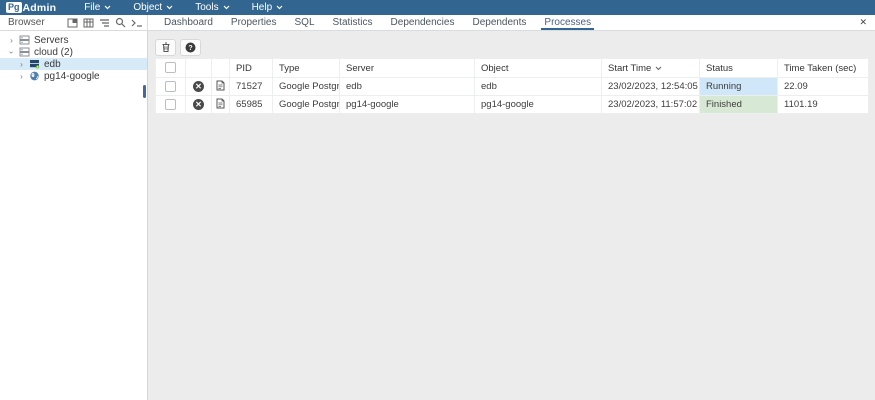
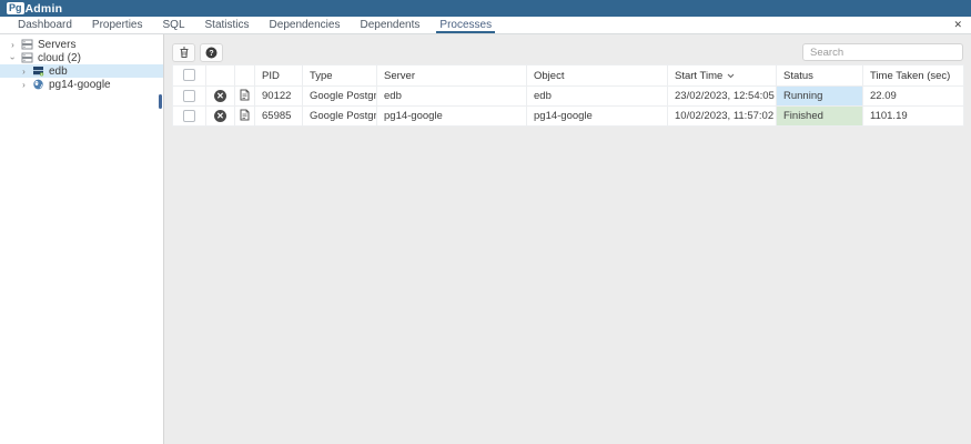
  Pg
  Admin
- File
- Object
- Tools
- Help
- Browser
  Dashboard
  Properties
  SQL
  Statistics
  Dependencies
  Dependents
  Processes
  ✕
  ›
  Servers
  cloud (2)
  ›
  edb
  ›
  pg14-google
+ Search
  			PID	Type	Server	Object	Start Time	Status	Time Taken (sec)
- 	✕		71527	Google Postgr	edb	edb	23/02/2023, 12:54:05	Running	22.09
+ 	✕		90122	Google Postgr	edb	edb	23/02/2023, 12:54:05	Running	22.09
- 	✕		65985	Google Postgr	pg14-google	pg14-google	23/02/2023, 11:57:02	Finished	1101.19
+ 	✕		65985	Google Postgr	pg14-google	pg14-google	10/02/2023, 11:57:02	Finished	1101.19
